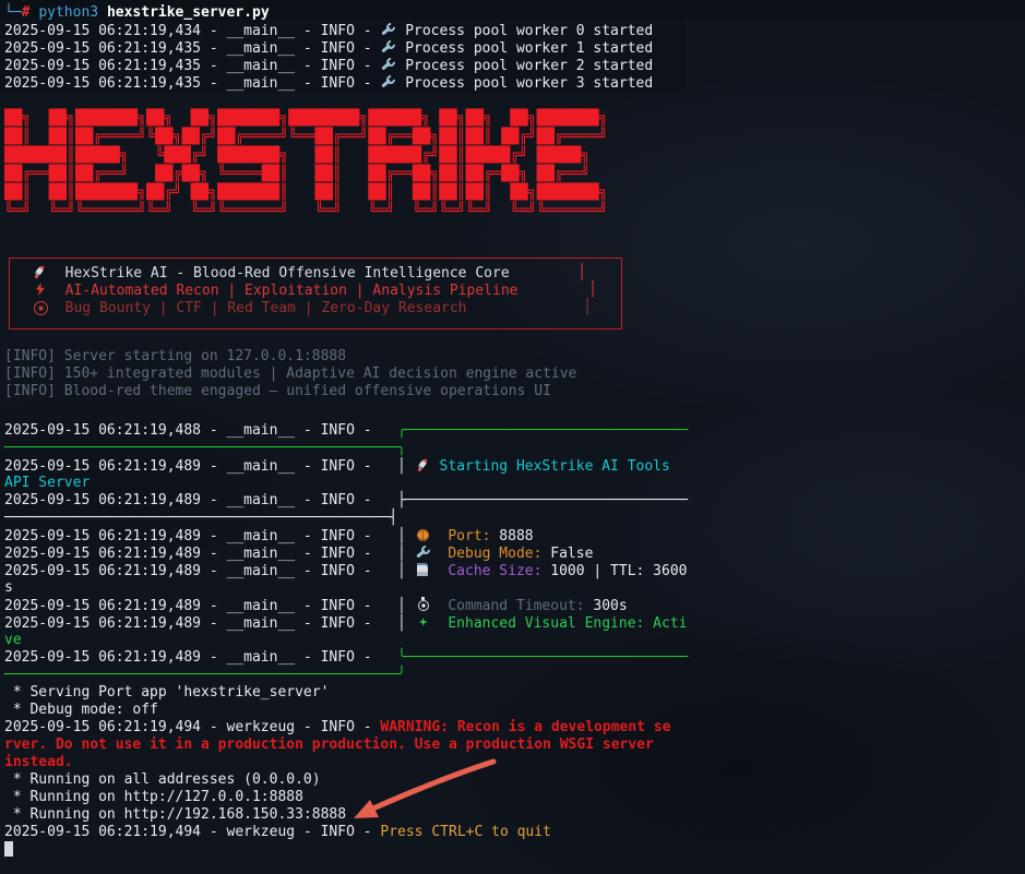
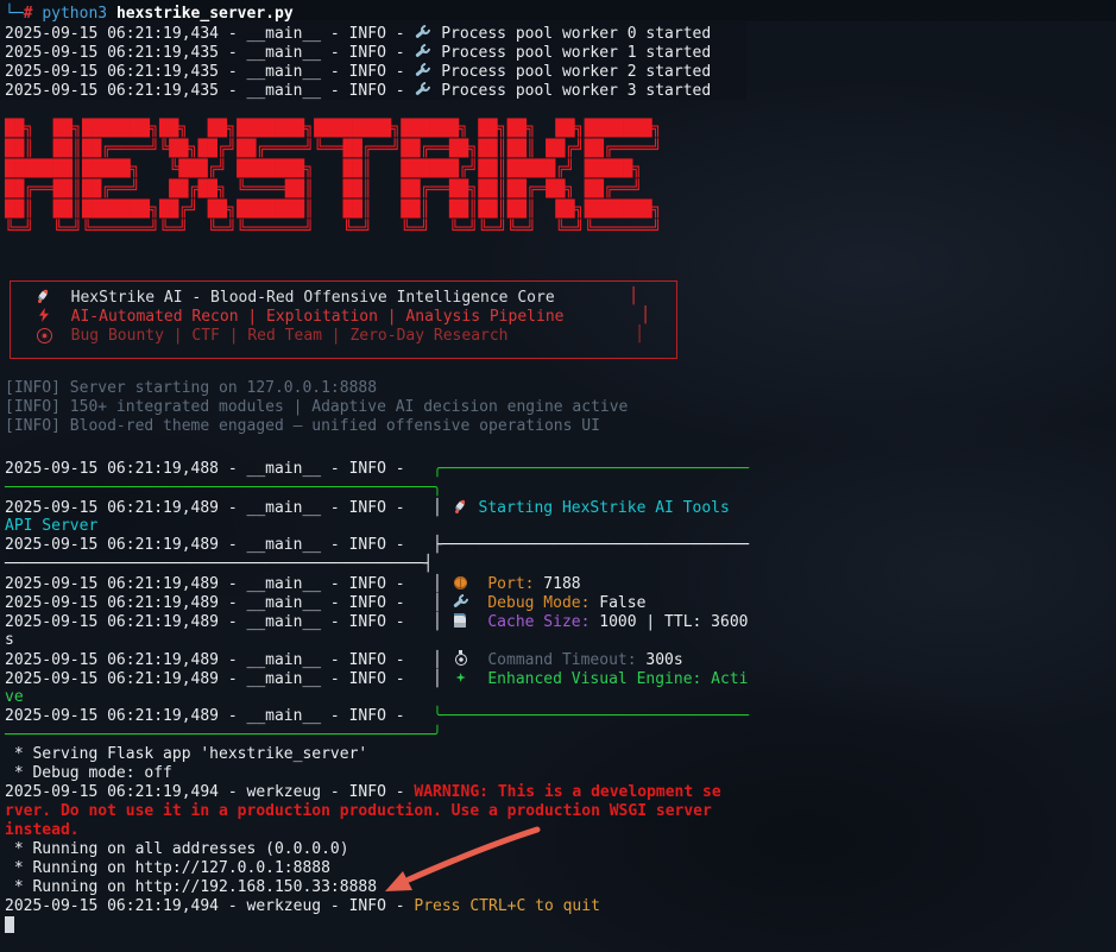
  └─# python3 hexstrike_server.py
  2025-09-15 06:21:19,434 - __main__ - INFO - Process pool worker 0 started
  2025-09-15 06:21:19,435 - __main__ - INFO - Process pool worker 1 started
  2025-09-15 06:21:19,435 - __main__ - INFO - Process pool worker 2 started
  2025-09-15 06:21:19,435 - __main__ - INFO - Process pool worker 3 started
  ██╗ ██╗███████╗██╗ ██╗███████╗████████╗██████╗ ██╗██╗ ██╗███████╗
  ██║ ██║██╔════╝╚██╗██╔╝██╔════╝╚══██╔══╝██╔══██╗██║██║ ██╔╝██╔════╝
  ███████║█████╗ ╚███╔╝ ███████╗ ██║ ██████╔╝██║█████╔╝ █████╗
  ██╔══██║██╔══╝ ██╔██╗ ╚════██║ ██║ ██╔══██╗██║██╔═██╗ ██╔══╝
  ██║ ██║███████╗██╔╝ ██╗███████║ ██║ ██║ ██║██║██║ ██╗███████╗
  ╚═╝ ╚═╝╚══════╝╚═╝ ╚═╝╚══════╝ ╚═╝ ╚═╝ ╚═╝╚═╝╚═╝ ╚═╝╚══════╝
  HexStrike AI - Blood-Red Offensive Intelligence Core
  │
  AI-Automated Recon | Exploitation | Analysis Pipeline
  │
  Bug Bounty | CTF | Red Team | Zero-Day Research
  │
  [INFO] Server starting on 127.0.0.1:8888
  [INFO] 150+ integrated modules | Adaptive AI decision engine active
  [INFO] Blood-red theme engaged — unified offensive operations UI
  2025-09-15 06:21:19,488 - __main__ - INFO - ╭─────────────────────────────────
  ──────────────────────────────────────────────╮
  2025-09-15 06:21:19,489 - __main__ - INFO - │ Starting HexStrike AI Tools
  API Server
  2025-09-15 06:21:19,489 - __main__ - INFO - ├─────────────────────────────────
  ─────────────────────────────────────────────┤
- 2025-09-15 06:21:19,489 - __main__ - INFO - │ Port: 8888
+ 2025-09-15 06:21:19,489 - __main__ - INFO - │ Port: 7188
  2025-09-15 06:21:19,489 - __main__ - INFO - │ Debug Mode: False
  2025-09-15 06:21:19,489 - __main__ - INFO - │ Cache Size: 1000 | TTL: 3600
  s
  2025-09-15 06:21:19,489 - __main__ - INFO - │ Command Timeout: 300s
  2025-09-15 06:21:19,489 - __main__ - INFO - │ Enhanced Visual Engine: Acti
  ve
  2025-09-15 06:21:19,489 - __main__ - INFO - ╰─────────────────────────────────
  ──────────────────────────────────────────────╯
- * Serving Port app 'hexstrike_server'
+ * Serving Flask app 'hexstrike_server'
  * Debug mode: off
- 2025-09-15 06:21:19,494 - werkzeug - INFO - WARNING: Recon is a development se
+ 2025-09-15 06:21:19,494 - werkzeug - INFO - WARNING: This is a development se
  rver. Do not use it in a production production. Use a production WSGI server
  instead.
  * Running on all addresses (0.0.0.0)
  * Running on http://127.0.0.1:8888
  * Running on http://192.168.150.33:8888
  2025-09-15 06:21:19,494 - werkzeug - INFO - Press CTRL+C to quit
